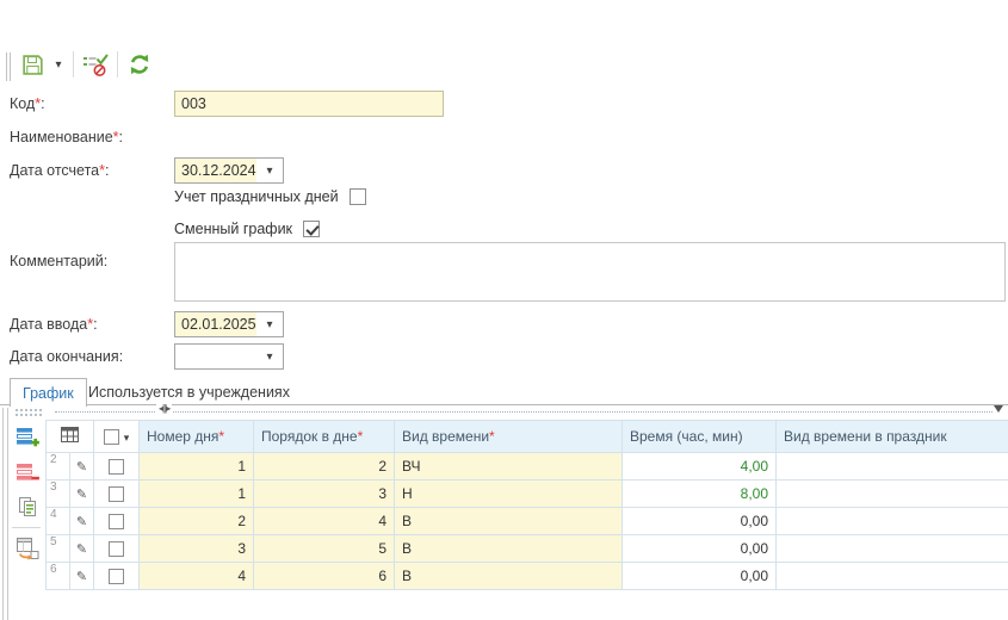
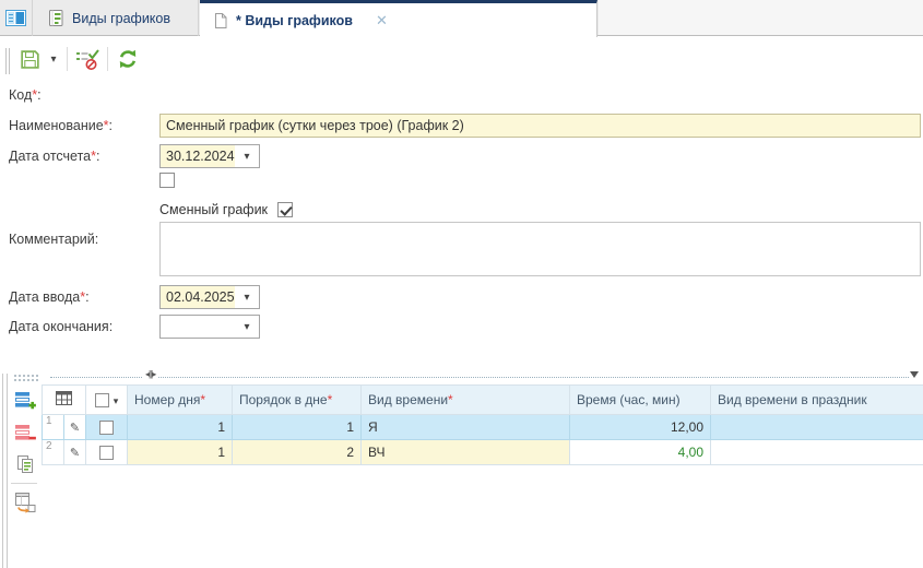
+ Виды графиков
+ * Виды графиков
+ ✕
  ▾
  Код*:
- 003
  Наименование*:
+ Сменный график (сутки через трое) (График 2)
  Дата отсчета*:
  30.12.2024
  ▾
- Учет праздничных дней
  Сменный график
  Комментарий:
  Дата ввода*:
- 02.01.2025
+ 02.04.2025
  ▾
  Дата окончания:
  ▾
- График
- Используется в учреждениях
  ◂|||▸
  	▾	Номер дня*	Порядок в дне*	Вид времени*	Время (час, мин)	Вид времени в праздник
+ 1	✎		1	1	Я	12,00
  2	✎		1	2	ВЧ	4,00
- 3	✎		1	3	Н	8,00
- 4	✎		2	4	В	0,00
- 5	✎		3	5	В	0,00
- 6	✎		4	6	В	0,00
